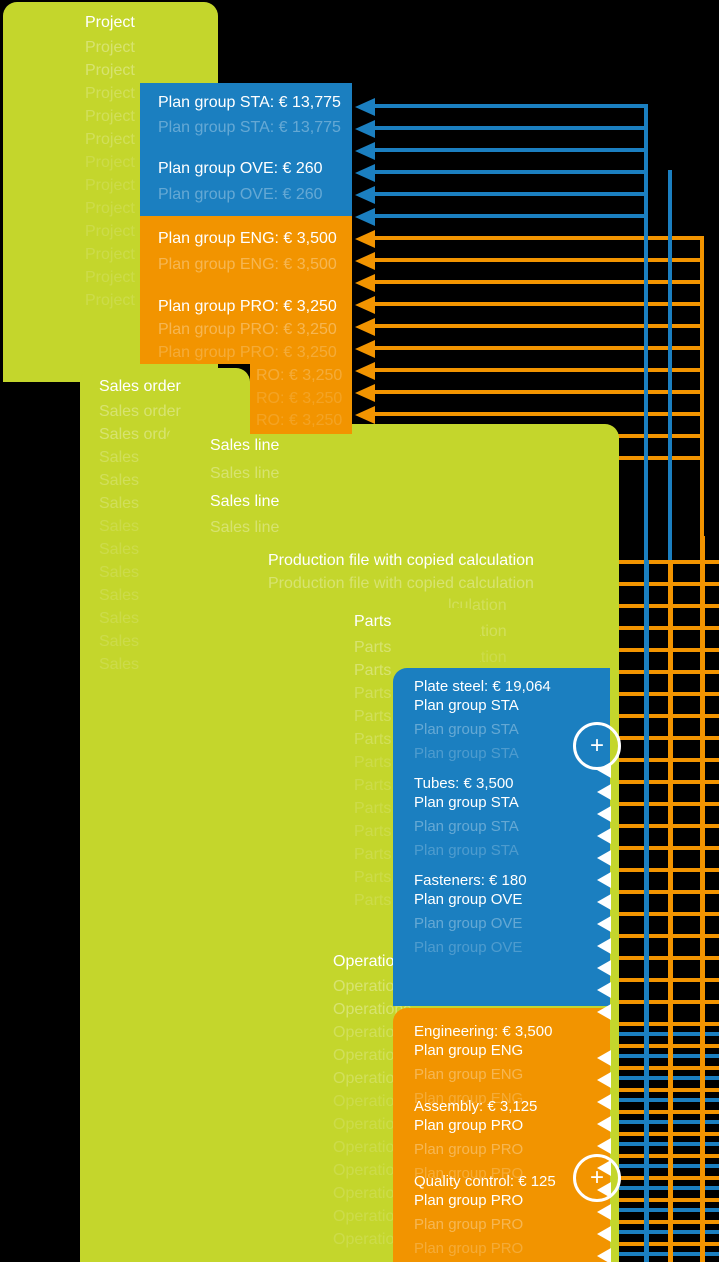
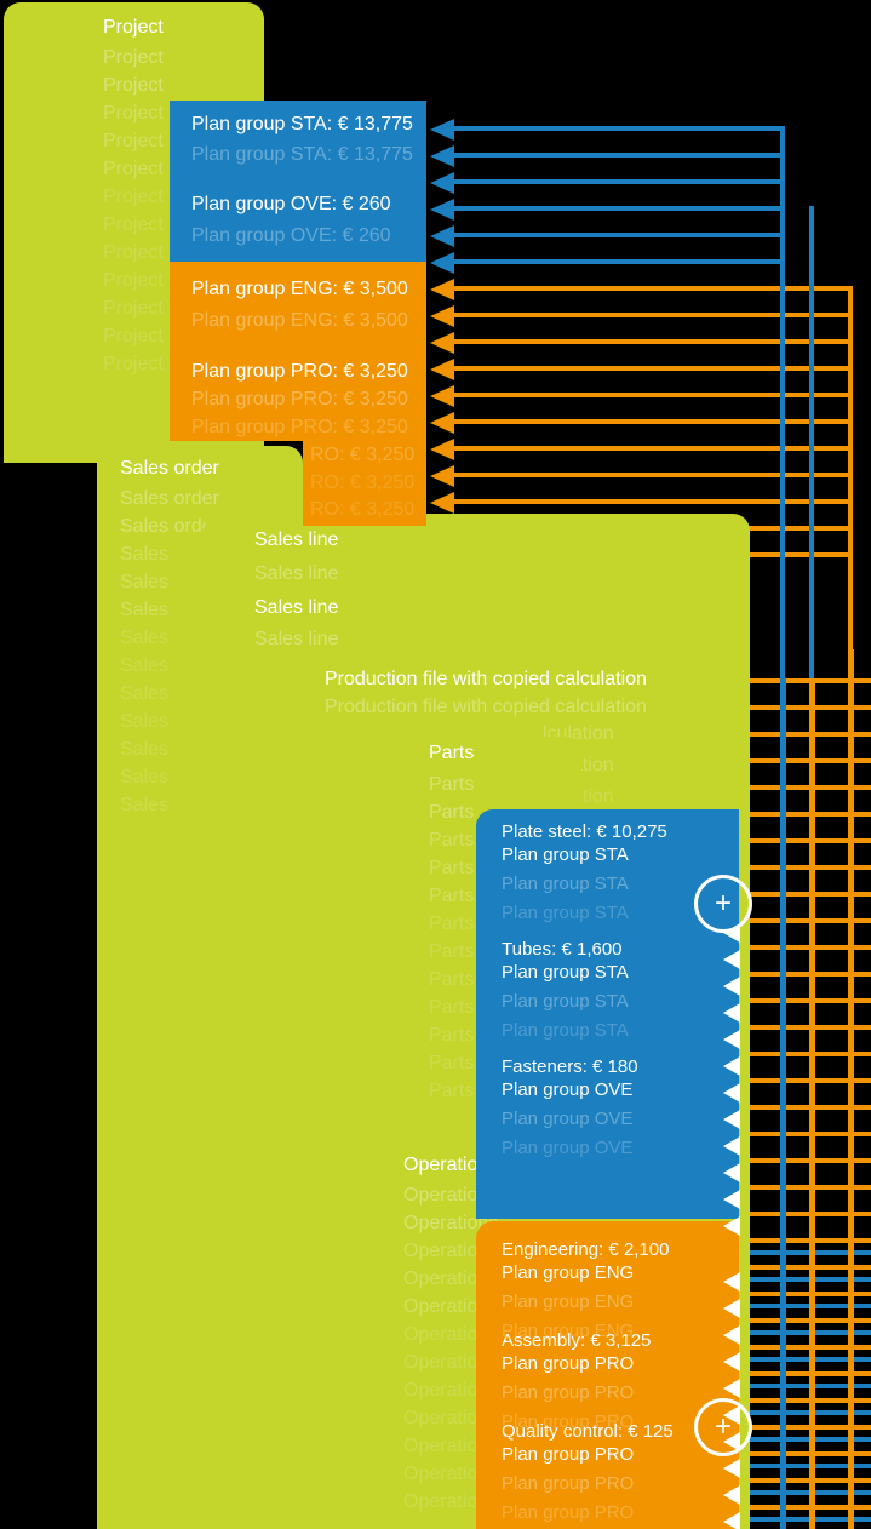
  Project
  Project
  Project
  Project
  Project
  Project
  Project
  Project
  Project
  Project
  Project
  Project
  Project
  Sales order
  Sales order
  Sales ord
  Sales
  Sales
  Sales
  Sales
  Sales
  Sales
  Sales
  Sales
  Sales
  Sales
  Sales line
  Sales line
  Sales line
  Sales line
  Production file with copied calculation
  Production file with copied calculation
  lculation
  Parts
  Parts
  Parts
  Parts
  Parts
  Parts
  Parts
  Parts
  Parts
  Parts
  Parts
  Parts
  Parts
  Operatio
  Operatio
  Operatio
  Operatio
  Operatio
  Operatio
  Operatio
  Operatio
  Operatio
  Operatio
  Operatio
  Operatio
  Operatio
  Plan group STA: € 13,775
  Plan group STA: € 13,775
  Plan group OVE: € 260
  Plan group OVE: € 260
  Plan group ENG: € 3,500
  Plan group ENG: € 3,500
  Plan group PRO: € 3,250
  Plan group PRO: € 3,250
  Plan group PRO: € 3,250
  RO: € 3,250
  RO: € 3,250
  RO: € 3,250
- Plate steel: € 19,064
+ Plate steel: € 10,275
  Plan group STA
  Plan group STA
  Plan group STA
- Tubes: € 3,500
+ Tubes: € 1,600
  Plan group STA
  Plan group STA
  Plan group STA
  Fasteners: € 180
  Plan group OVE
  Plan group OVE
  Plan group OVE
  +
- Engineering: € 3,500
+ Engineering: € 2,100
  Plan group ENG
  Plan group ENG
  Plan group ENG
  Assembly: € 3,125
  Plan group PRO
  Plan group PRO
  Plan group PRO
  Quality control: € 125
  Plan group PRO
  Plan group PRO
  Plan group PRO
  +
